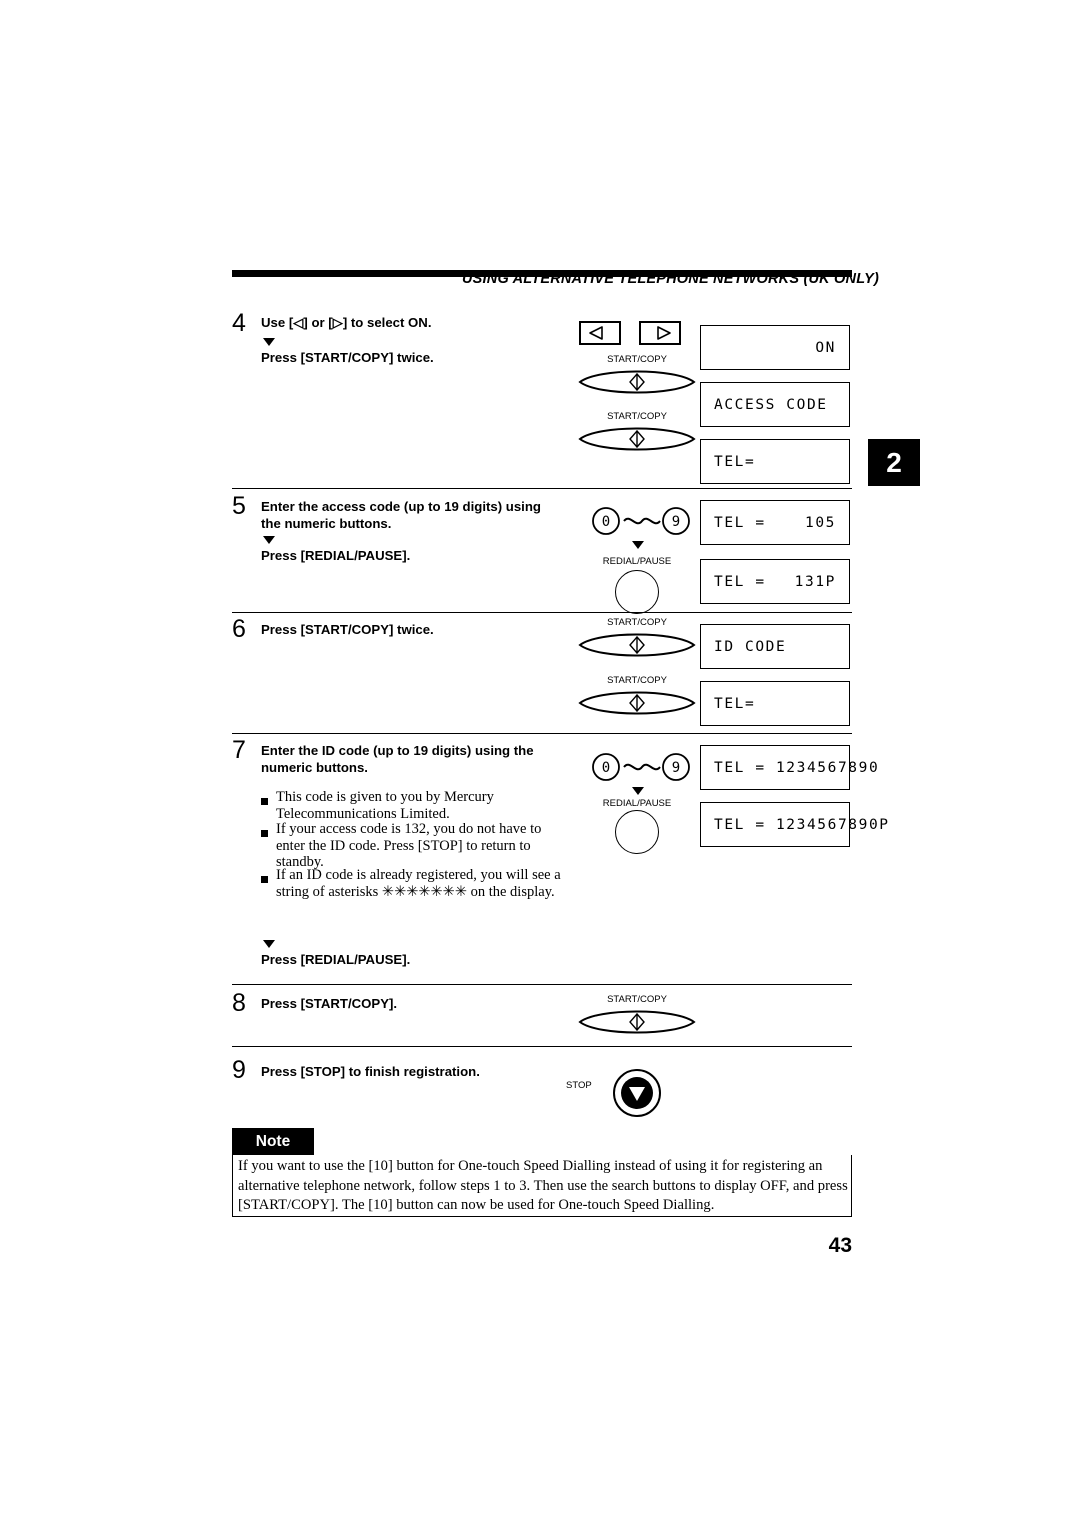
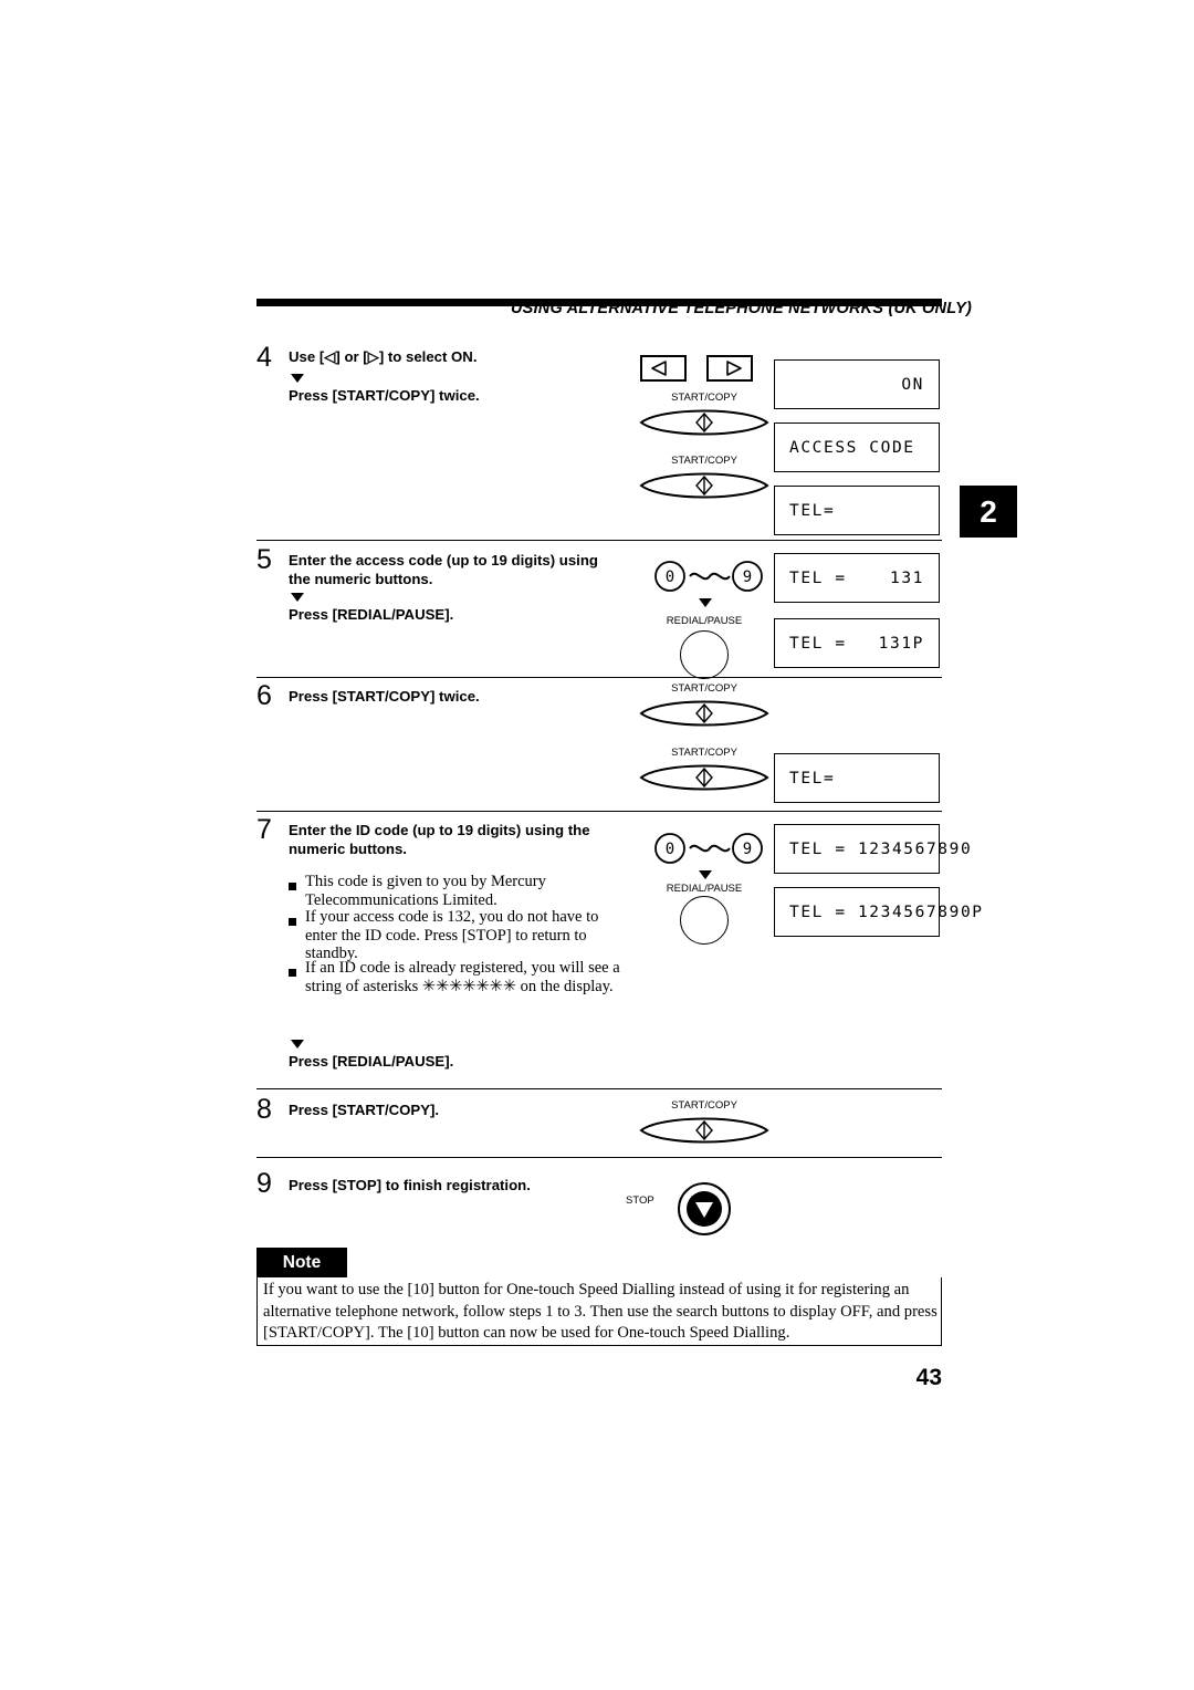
  USING ALTERNATIVE TELEPHONE NETWORKS (UK ONLY)
  2
  4
  Use [◁] or [▷] to select ON.
  Press [START/COPY] twice.
  ON
  START/COPY
  ACCESS CODE
  START/COPY
  TEL=
  5
  Enter the access code (up to 19 digits) using
  the numeric buttons.
  Press [REDIAL/PAUSE].
  0
  9
  TEL =
- 105
+ 131
  REDIAL/PAUSE
  TEL =
  131P
  6
  Press [START/COPY] twice.
  START/COPY
- ID CODE
  START/COPY
  TEL=
  7
  Enter the ID code (up to 19 digits) using the
  numeric buttons.
  0
  9
  TEL = 1234567890
  REDIAL/PAUSE
  TEL = 1234567890P
  This code is given to you by Mercury Telecommunications Limited.
  If your access code is 132, you do not have to enter the ID code. Press [STOP] to return to standby.
  If an ID code is already registered, you will see a string of asterisks ✳✳✳✳✳✳✳ on the display.
  Press [REDIAL/PAUSE].
  8
  Press [START/COPY].
  START/COPY
  9
  Press [STOP] to finish registration.
  STOP
  Note
  If you want to use the [10] button for One-touch Speed Dialling instead of using it for registering an alternative telephone network, follow steps 1 to 3. Then use the search buttons to display OFF, and press [START/COPY]. The [10] button can now be used for One-touch Speed Dialling.
  43
